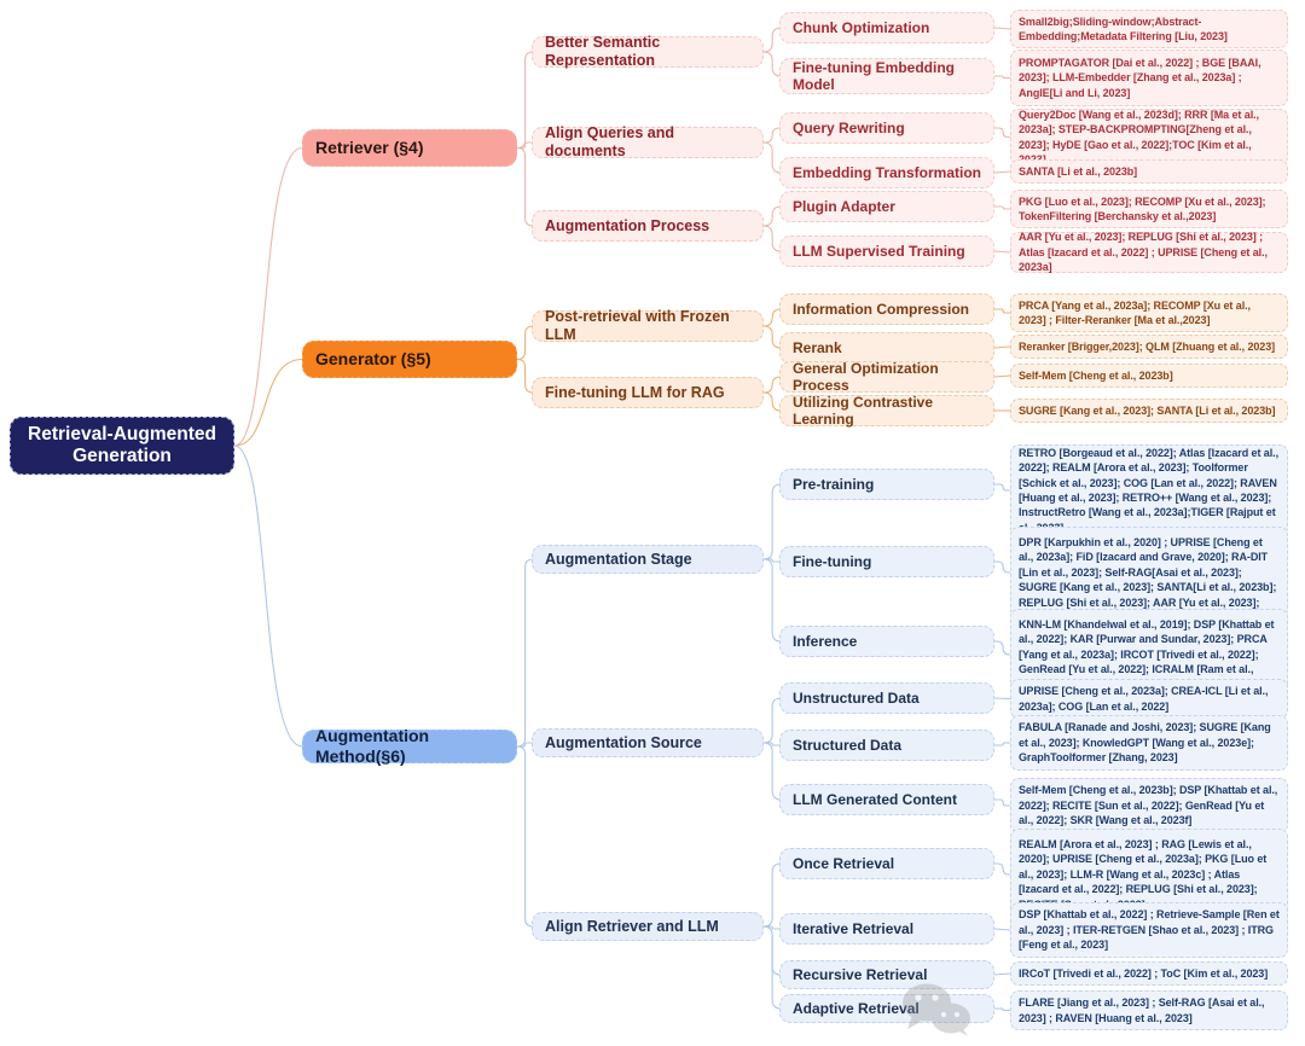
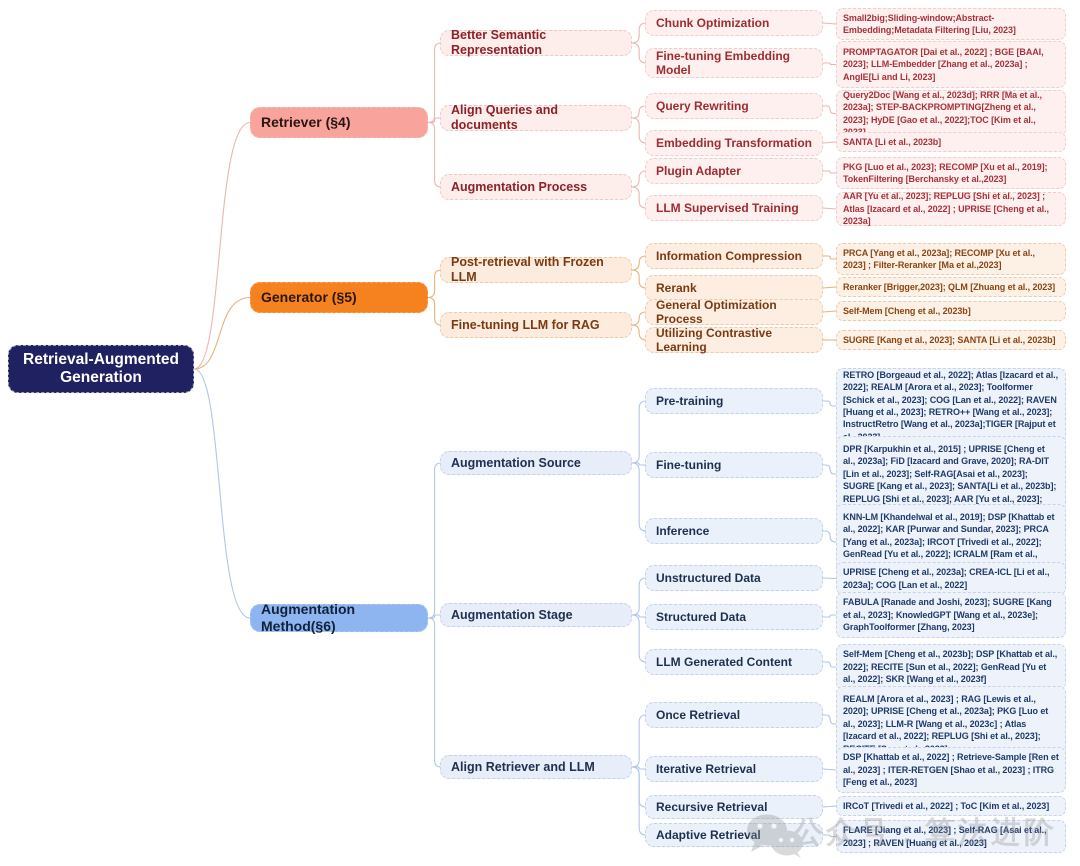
  Retrieval-Augmented
  Generation
  Retriever (§4)
  Better Semantic Representation
  Chunk Optimization
  Small2big;Sliding-window;Abstract-Embedding;Metadata Filtering [Liu, 2023]
  Fine-tuning Embedding Model
  PROMPTAGATOR [Dai et al., 2022] ; BGE [BAAI, 2023]; LLM-Embedder [Zhang et al., 2023a] ; AngIE[Li and Li, 2023]
  Align Queries and documents
  Query Rewriting
  Query2Doc [Wang et al., 2023d]; RRR [Ma et al., 2023a]; STEP-BACKPROMPTING[Zheng et al., 2023]; HyDE [Gao et al., 2022];TOC [Kim et al.,
  Embedding Transformation
  SANTA [Li et al., 2023b]
  Augmentation Process
  Plugin Adapter
- PKG [Luo et al., 2023]; RECOMP [Xu et al., 2023]; TokenFiltering [Berchansky et al.,2023]
+ PKG [Luo et al., 2023]; RECOMP [Xu et al., 2019]; TokenFiltering [Berchansky et al.,2023]
  LLM Supervised Training
  AAR [Yu et al., 2023]; REPLUG [Shi et al., 2023] ; Atlas [Izacard et al., 2022] ; UPRISE [Cheng et al., 2023a]
  Generator (§5)
  Post-retrieval with Frozen LLM
  Information Compression
  PRCA [Yang et al., 2023a]; RECOMP [Xu et al., 2023] ; Filter-Reranker [Ma et al.,2023]
  Rerank
  Reranker [Brigger,2023]; QLM [Zhuang et al., 2023]
  Fine-tuning LLM for RAG
  General Optimization Process
  Self-Mem [Cheng et al., 2023b]
  Utilizing Contrastive Learning
  SUGRE [Kang et al., 2023]; SANTA [Li et al., 2023b]
  Augmentation Method(§6)
- Augmentation Stage
+ Augmentation Source
  Pre-training
  RETRO [Borgeaud et al., 2022]; Atlas [Izacard et al., 2022]; REALM [Arora et al., 2023]; Toolformer [Schick et al., 2023]; COG [Lan et al., 2022]; RAVEN [Huang et al., 2023]; RETRO++ [Wang et al., 2023]; InstructRetro [Wang et al., 2023a];TIGER [Rajput et
  Fine-tuning
- DPR [Karpukhin et al., 2020] ; UPRISE [Cheng et al., 2023a]; FiD [Izacard and Grave, 2020]; RA-DIT [Lin et al., 2023]; Self-RAG[Asai et al., 2023]; SUGRE [Kang et al., 2023]; SANTA[Li et al., 2023b]; REPLUG [Shi et al., 2023]; AAR [Yu et al., 2023];
+ DPR [Karpukhin et al., 2015] ; UPRISE [Cheng et al., 2023a]; FiD [Izacard and Grave, 2020]; RA-DIT [Lin et al., 2023]; Self-RAG[Asai et al., 2023]; SUGRE [Kang et al., 2023]; SANTA[Li et al., 2023b]; REPLUG [Shi et al., 2023]; AAR [Yu et al., 2023];
  Inference
  KNN-LM [Khandelwal et al., 2019]; DSP [Khattab et al., 2022]; KAR [Purwar and Sundar, 2023]; PRCA [Yang et al., 2023a]; IRCOT [Trivedi et al., 2022]; GenRead [Yu et al., 2022]; ICRALM [Ram et al.,
- Augmentation Source
+ Augmentation Stage
  Unstructured Data
  UPRISE [Cheng et al., 2023a]; CREA-ICL [Li et al., 2023a]; COG [Lan et al., 2022]
  Structured Data
  FABULA [Ranade and Joshi, 2023]; SUGRE [Kang et al., 2023]; KnowledGPT [Wang et al., 2023e]; GraphToolformer [Zhang, 2023]
  LLM Generated Content
  Self-Mem [Cheng et al., 2023b]; DSP [Khattab et al., 2022]; RECITE [Sun et al., 2022]; GenRead [Yu et al., 2022]; SKR [Wang et al., 2023f]
  Align Retriever and LLM
  Once Retrieval
  REALM [Arora et al., 2023] ; RAG [Lewis et al., 2020]; UPRISE [Cheng et al., 2023a]; PKG [Luo et al., 2023]; LLM-R [Wang et al., 2023c] ; Atlas [Izacard et al., 2022]; REPLUG [Shi et al., 2023];
  Iterative Retrieval
  DSP [Khattab et al., 2022] ; Retrieve-Sample [Ren et al., 2023] ; ITER-RETGEN [Shao et al., 2023] ; ITRG [Feng et al., 2023]
  Recursive Retrieval
  IRCoT [Trivedi et al., 2022] ; ToC [Kim et al., 2023]
  Adaptive Retrieval
  FLARE [Jiang et al., 2023] ; Self-RAG [Asai et al., 2023] ; RAVEN [Huang et al., 2023]
+ 公众号：算法进阶
